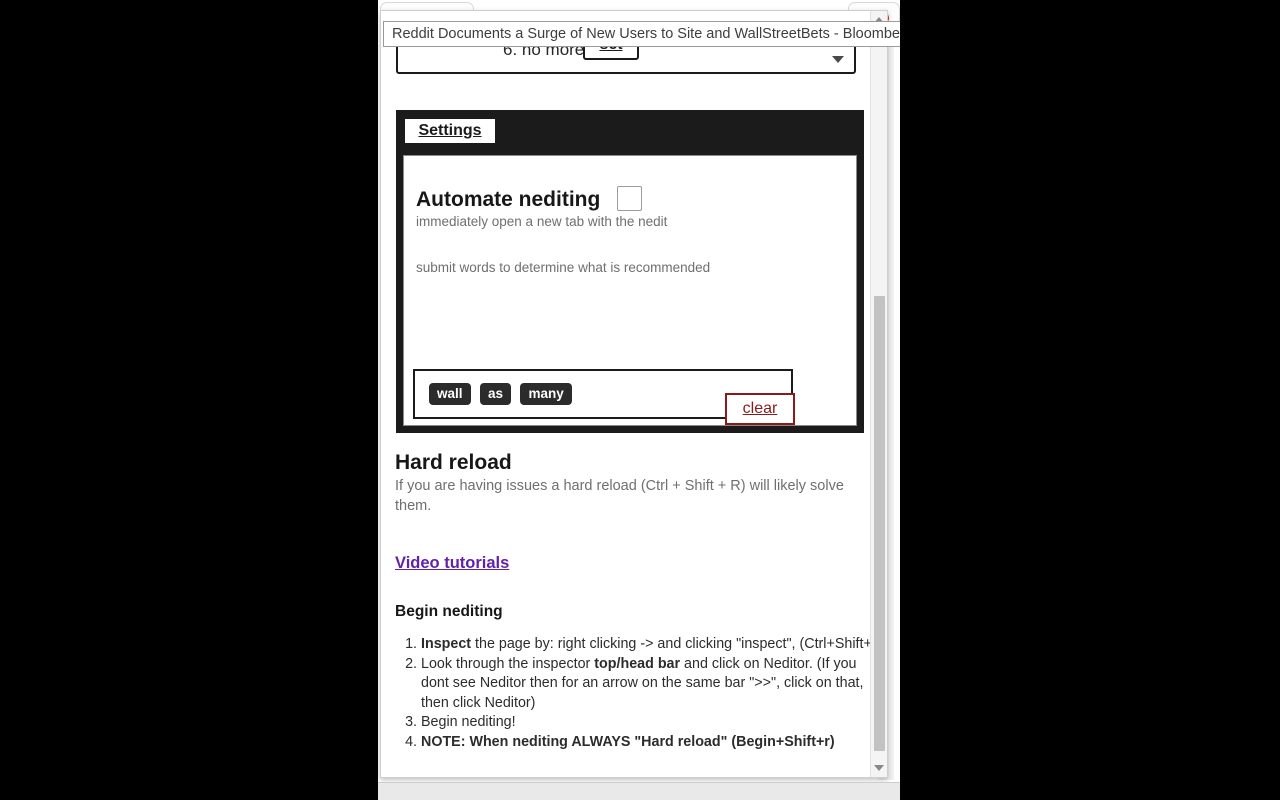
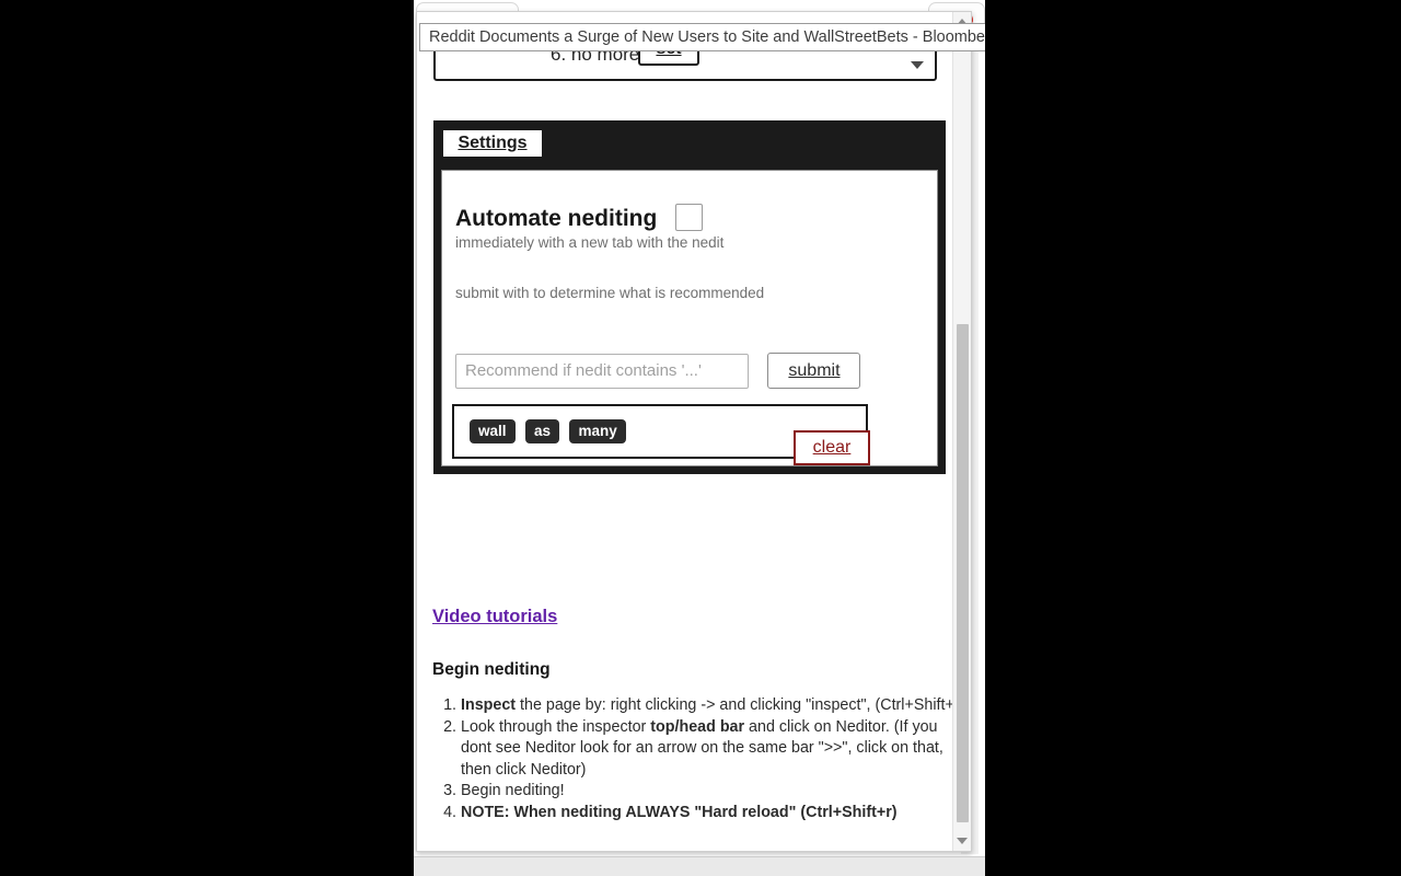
  Settings
  Automate nediting
- immediately open a new tab with the nedit
+ immediately with a new tab with the nedit
- submit words to determine what is recommended
+ submit with to determine what is recommended
+ Recommend if nedit contains '...' submit
  wall as many
  clear
- Hard reload
- If you are having issues a hard reload (Ctrl + Shift + R) will likely solve them.
  Video tutorials
  Begin nediting
  Inspect the page by: right clicking -> and clicking "inspect", (Ctrl+Shift+
- Look through the inspector top/head bar and click on Neditor. (If you dont see Neditor then for an arrow on the same bar ">>", click on that, then click Neditor)
+ Look through the inspector top/head bar and click on Neditor. (If you dont see Neditor look for an arrow on the same bar ">>", click on that, then click Neditor)
  Begin nediting!
- NOTE: When nediting ALWAYS "Hard reload" (Begin+Shift+r)
+ NOTE: When nediting ALWAYS "Hard reload" (Ctrl+Shift+r)
  Reddit Documents a Surge of New Users to Site and WallStreetBets - Bloombe
